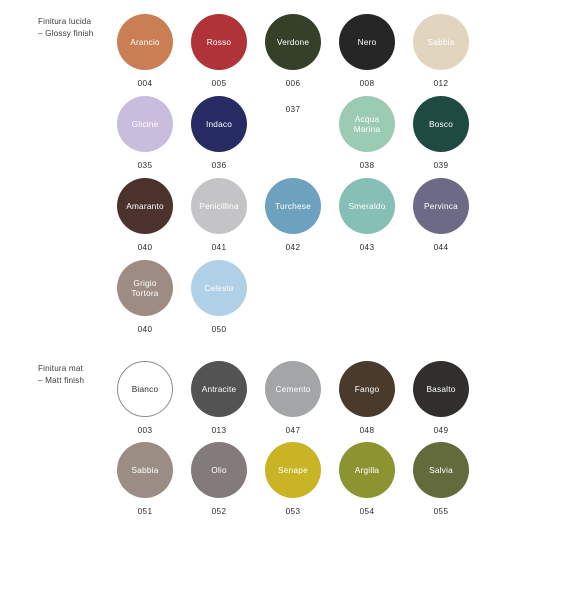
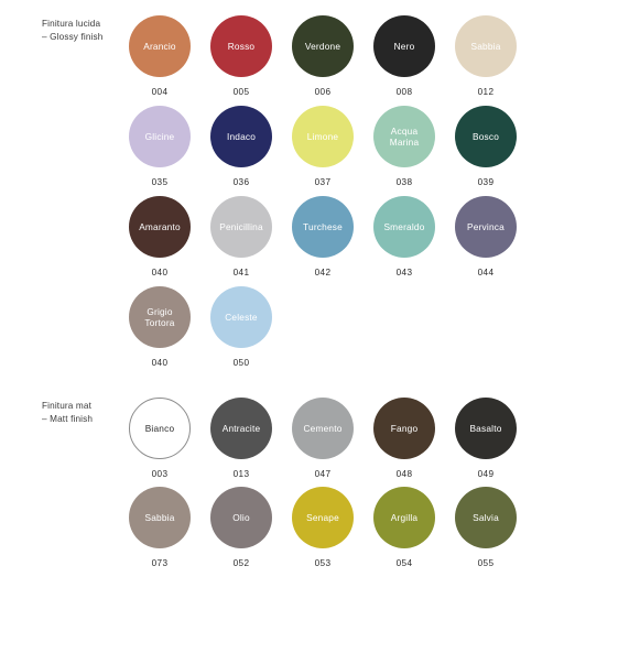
  Finitura lucida
  – Glossy finish
  Arancio
  004
  Rosso
  005
  Verdone
  006
  Nero
  008
  Sabbia
  012
  Glicine
  035
  Indaco
  036
+ Limone
  037
  Acqua Marina
  038
  Bosco
  039
  Amaranto
  040
  Penicillina
  041
  Turchese
  042
  Smeraldo
  043
  Pervinca
  044
  Grigio Tortora
  040
  Celeste
  050
  Finitura mat
  – Matt finish
  Bianco
  003
  Antracite
  013
  Cemento
  047
  Fango
  048
  Basalto
  049
  Sabbia
- 051
+ 073
  Olio
  052
  Senape
  053
  Argilla
  054
  Salvia
  055
